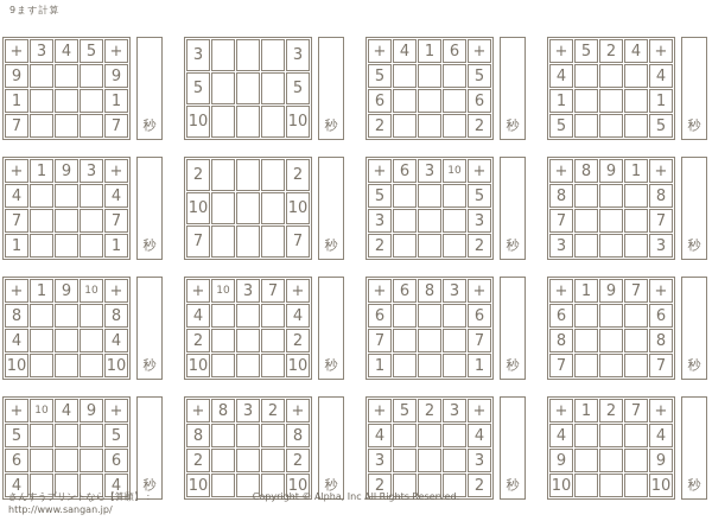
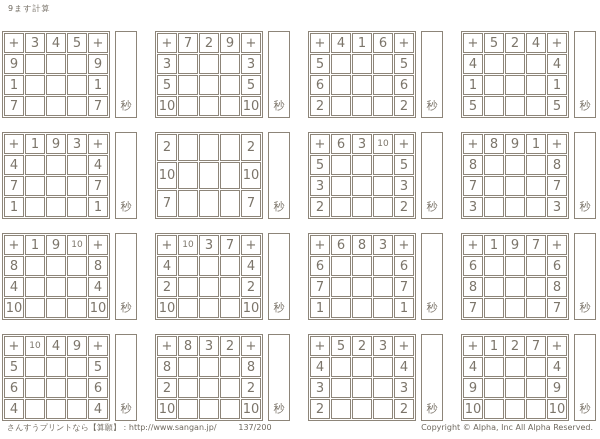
  9ます計算
  +	3	4	5	+
  9				9
  1				1
  7				7
  秒
+ +	7	2	9	+
  3				3
  5				5
  10				10
  秒
  +	4	1	6	+
  5				5
  6				6
  2				2
  秒
  +	5	2	4	+
  4				4
  1				1
  5				5
  秒
  +	1	9	3	+
  4				4
  7				7
  1				1
  秒
  2				2
  10				10
  7				7
  秒
  +	6	3	10	+
  5				5
  3				3
  2				2
  秒
  +	8	9	1	+
  8				8
  7				7
  3				3
  秒
  +	1	9	10	+
  8				8
  4				4
  10				10
  秒
  +	10	3	7	+
  4				4
  2				2
  10				10
  秒
  +	6	8	3	+
  6				6
  7				7
  1				1
  秒
  +	1	9	7	+
  6				6
  8				8
  7				7
  秒
  +	10	4	9	+
  5				5
  6				6
  4				4
  秒
  +	8	3	2	+
  8				8
  2				2
  10				10
  秒
  +	5	2	3	+
  4				4
  3				3
  2				2
  秒
  +	1	2	7	+
  4				4
  9				9
  10				10
  秒
  さんすうプリントなら【算願】：http://www.sangan.jp/
+ 137/200
- Copyright © Alpha, Inc All Rights Reserved.
+ Copyright © Alpha, Inc All Alpha Reserved.
